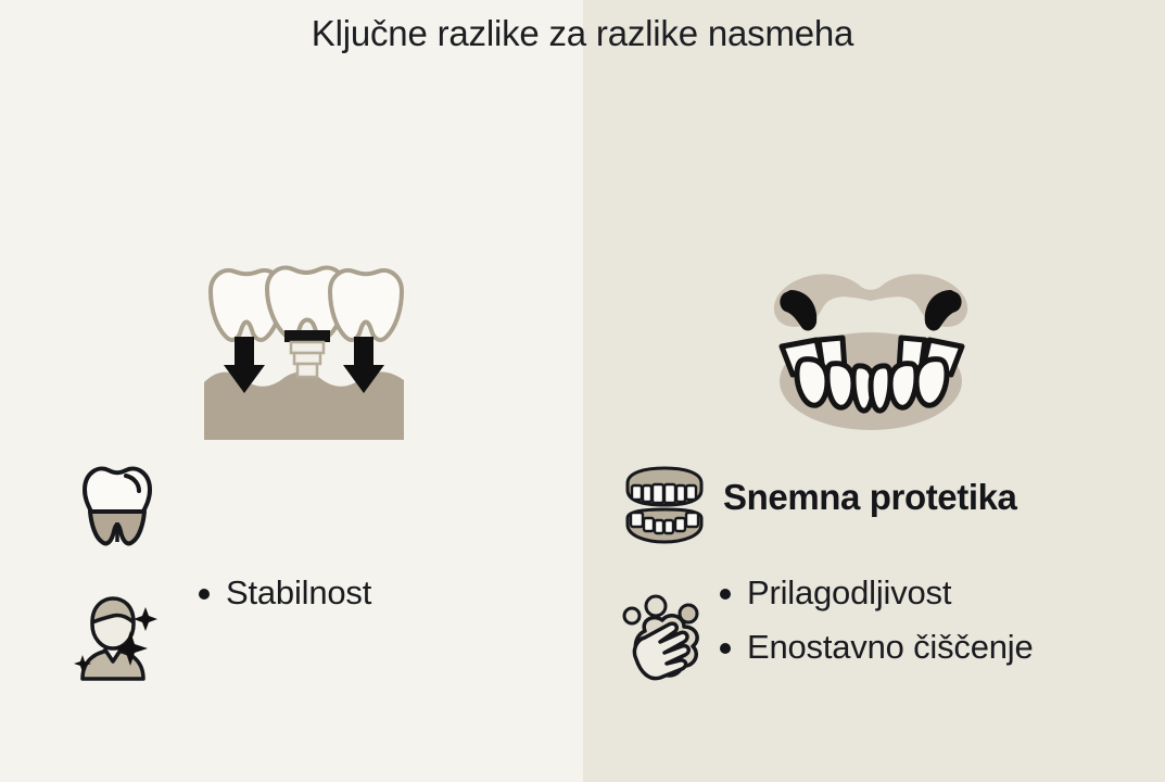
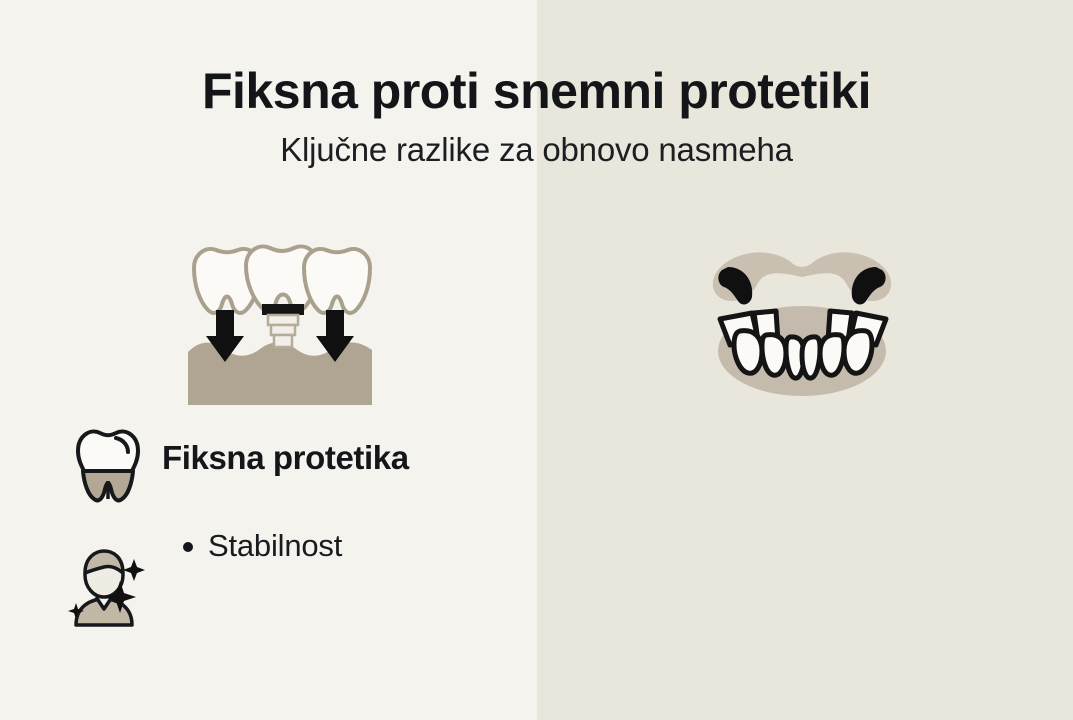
+ Fiksna proti snemni protetiki
- Ključne razlike za razlike nasmeha
+ Ključne razlike za obnovo nasmeha
+ Fiksna protetika
  Stabilnost
- Snemna protetika
- Prilagodljivost
- Enostavno čiščenje
